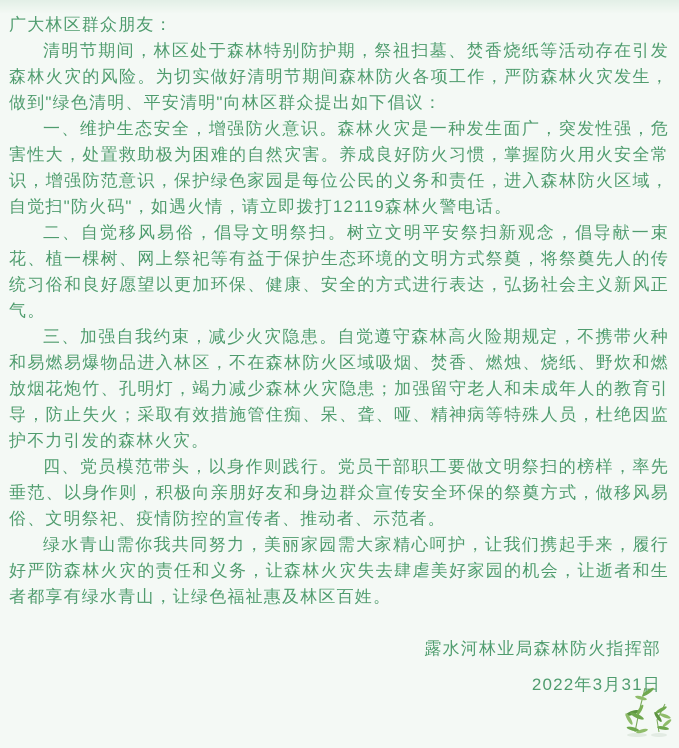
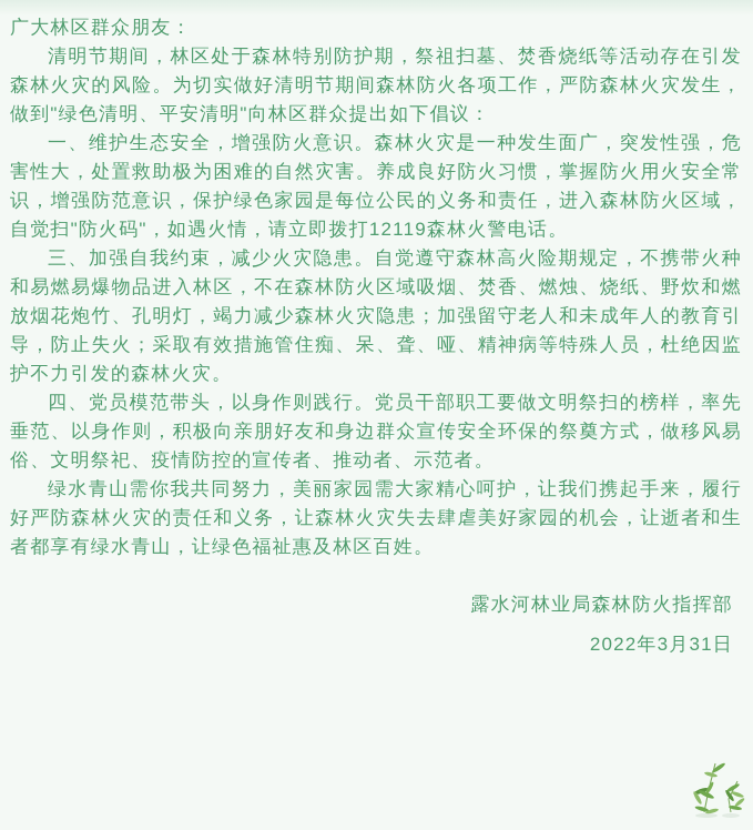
  广大林区群众朋友：
  清明节期间，林区处于森林特别防护期，祭祖扫墓、焚香烧纸等活动存在引发森林火灾的风险。为切实做好清明节期间森林防火各项工作，严防森林火灾发生，做到"绿色清明、平安清明"向林区群众提出如下倡议：
  一、维护生态安全，增强防火意识。森林火灾是一种发生面广，突发性强，危害性大，处置救助极为困难的自然灾害。养成良好防火习惯，掌握防火用火安全常识，增强防范意识，保护绿色家园是每位公民的义务和责任，进入森林防火区域，自觉扫"防火码"，如遇火情，请立即拨打12119森林火警电话。
- 二、自觉移风易俗，倡导文明祭扫。树立文明平安祭扫新观念，倡导献一束花、植一棵树、网上祭祀等有益于保护生态环境的文明方式祭奠，将祭奠先人的传统习俗和良好愿望以更加环保、健康、安全的方式进行表达，弘扬社会主义新风正气。
  三、加强自我约束，减少火灾隐患。自觉遵守森林高火险期规定，不携带火种和易燃易爆物品进入林区，不在森林防火区域吸烟、焚香、燃烛、烧纸、野炊和燃放烟花炮竹、孔明灯，竭力减少森林火灾隐患；加强留守老人和未成年人的教育引导，防止失火；采取有效措施管住痴、呆、聋、哑、精神病等特殊人员，杜绝因监护不力引发的森林火灾。
  四、党员模范带头，以身作则践行。党员干部职工要做文明祭扫的榜样，率先垂范、以身作则，积极向亲朋好友和身边群众宣传安全环保的祭奠方式，做移风易俗、文明祭祀、疫情防控的宣传者、推动者、示范者。
  绿水青山需你我共同努力，美丽家园需大家精心呵护，让我们携起手来，履行好严防森林火灾的责任和义务，让森林火灾失去肆虐美好家园的机会，让逝者和生者都享有绿水青山，让绿色福祉惠及林区百姓。
  露水河林业局森林防火指挥部
  2022年3月31日
